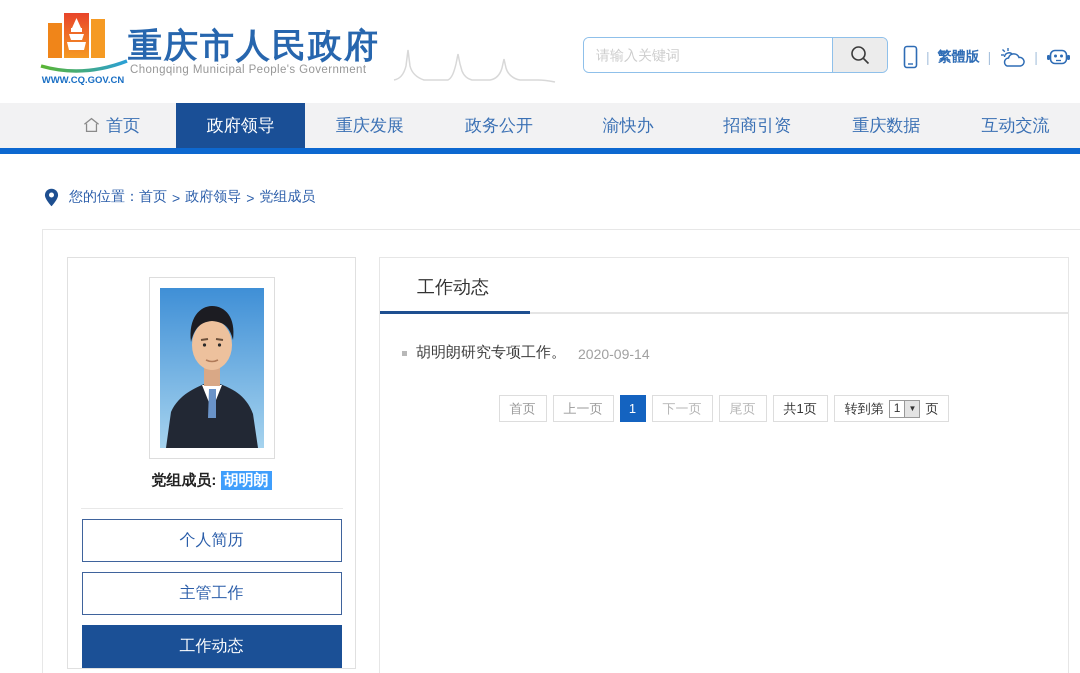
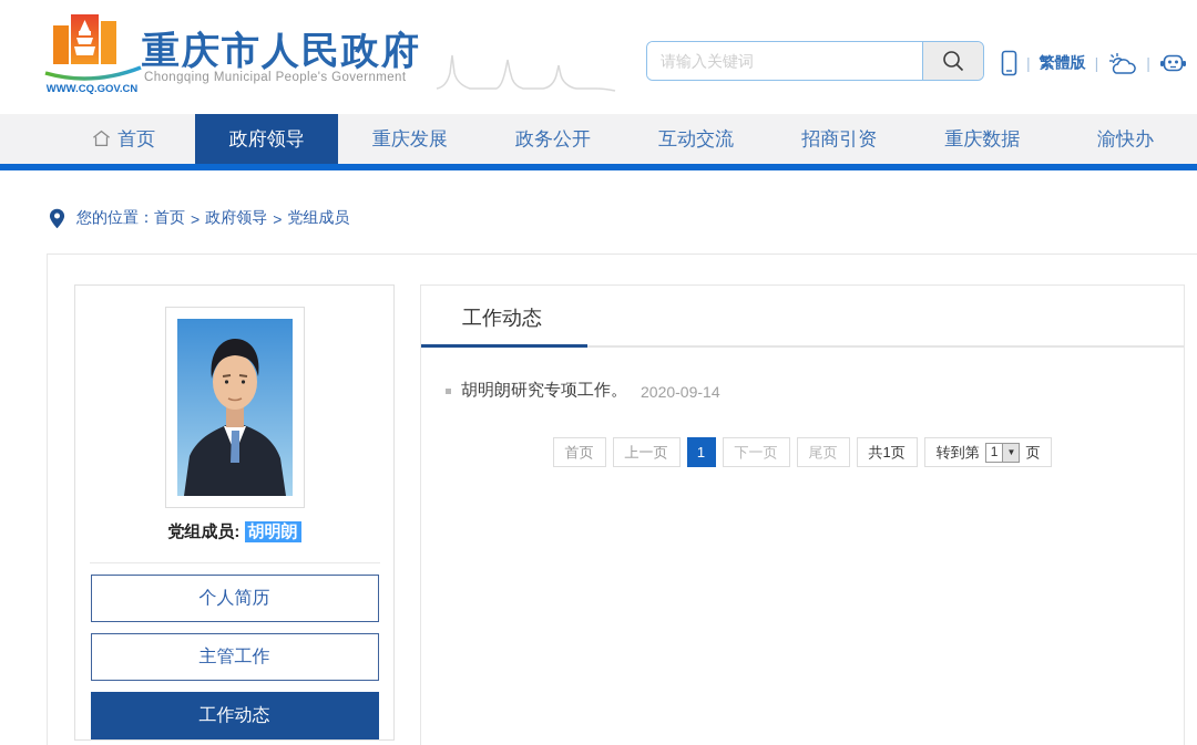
  WWW.CQ.GOV.CN
  重庆市人民政府
  Chongqing Municipal People's Government
  请输入关键词
  |
  繁體版
  |
  |
  首页
  政府领导
  重庆发展
  政务公开
- 渝快办
+ 互动交流
  招商引资
  重庆数据
- 互动交流
+ 渝快办
  您的位置：
  首页
  >
  政府领导
  >
  党组成员
  党组成员: 胡明朗
  个人简历
  主管工作
  工作动态
  工作动态
  胡明朗研究专项工作。
  2020-09-14
  首页
  上一页
  1
  下一页
  尾页
  共1页
  转到第
  1
  ▼
  页
